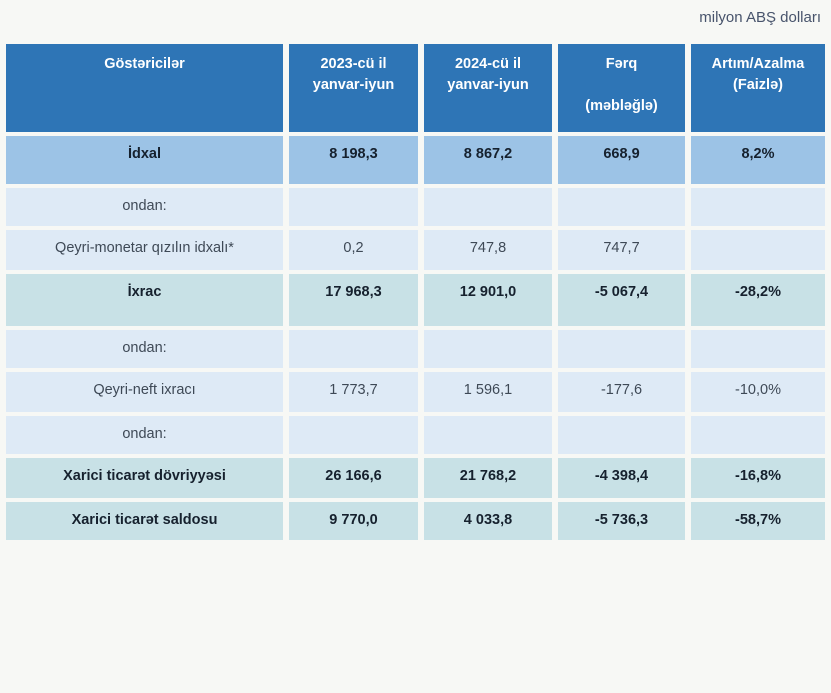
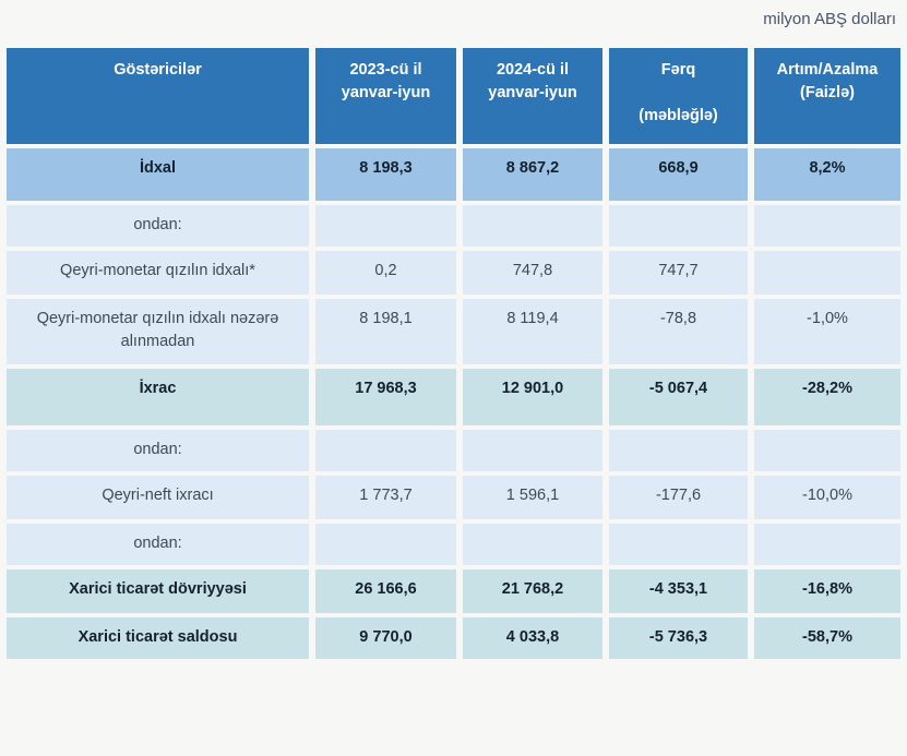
  milyon ABŞ dolları
  Göstəricilər	2023-cü il yanvar-iyun	2024-cü il yanvar-iyun	Fərq (məbləğlə)	Artım/Azalma (Faizlə)
  İdxal	8 198,3	8 867,2	668,9	8,2%
  ondan:
  Qeyri-monetar qızılın idxalı*	0,2	747,8	747,7
+ Qeyri-monetar qızılın idxalı nəzərə alınmadan	8 198,1	8 119,4	-78,8	-1,0%
  İxrac	17 968,3	12 901,0	-5 067,4	-28,2%
  ondan:
  Qeyri-neft ixracı	1 773,7	1 596,1	-177,6	-10,0%
  ondan:
- Xarici ticarət dövriyyəsi	26 166,6	21 768,2	-4 398,4	-16,8%
+ Xarici ticarət dövriyyəsi	26 166,6	21 768,2	-4 353,1	-16,8%
  Xarici ticarət saldosu	9 770,0	4 033,8	-5 736,3	-58,7%
